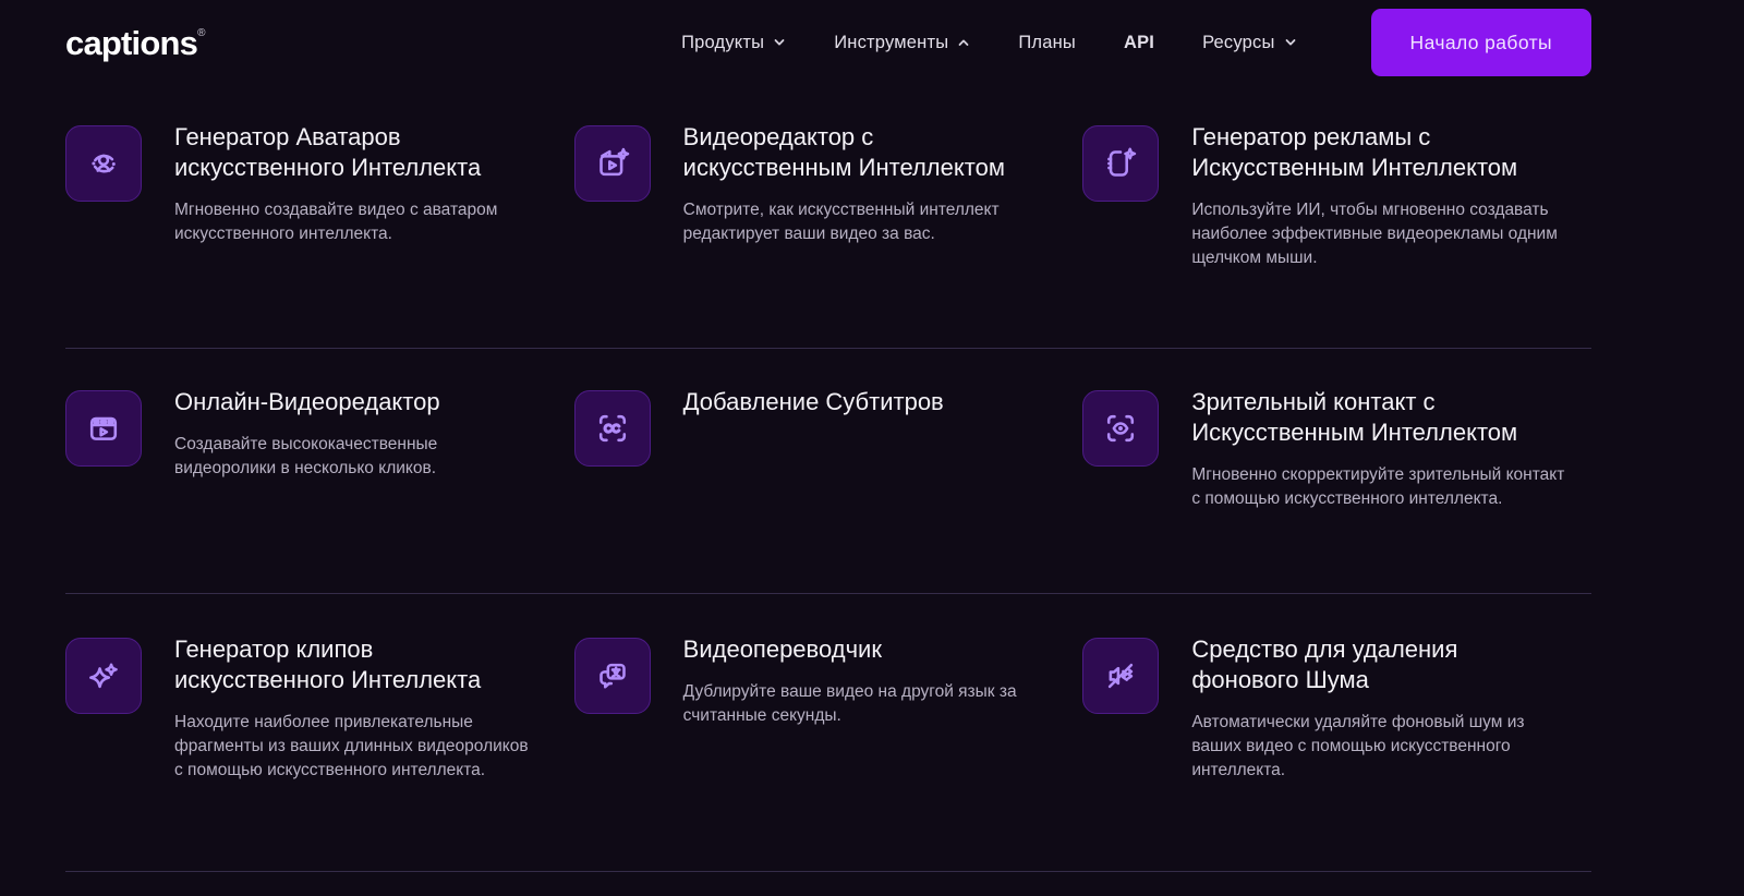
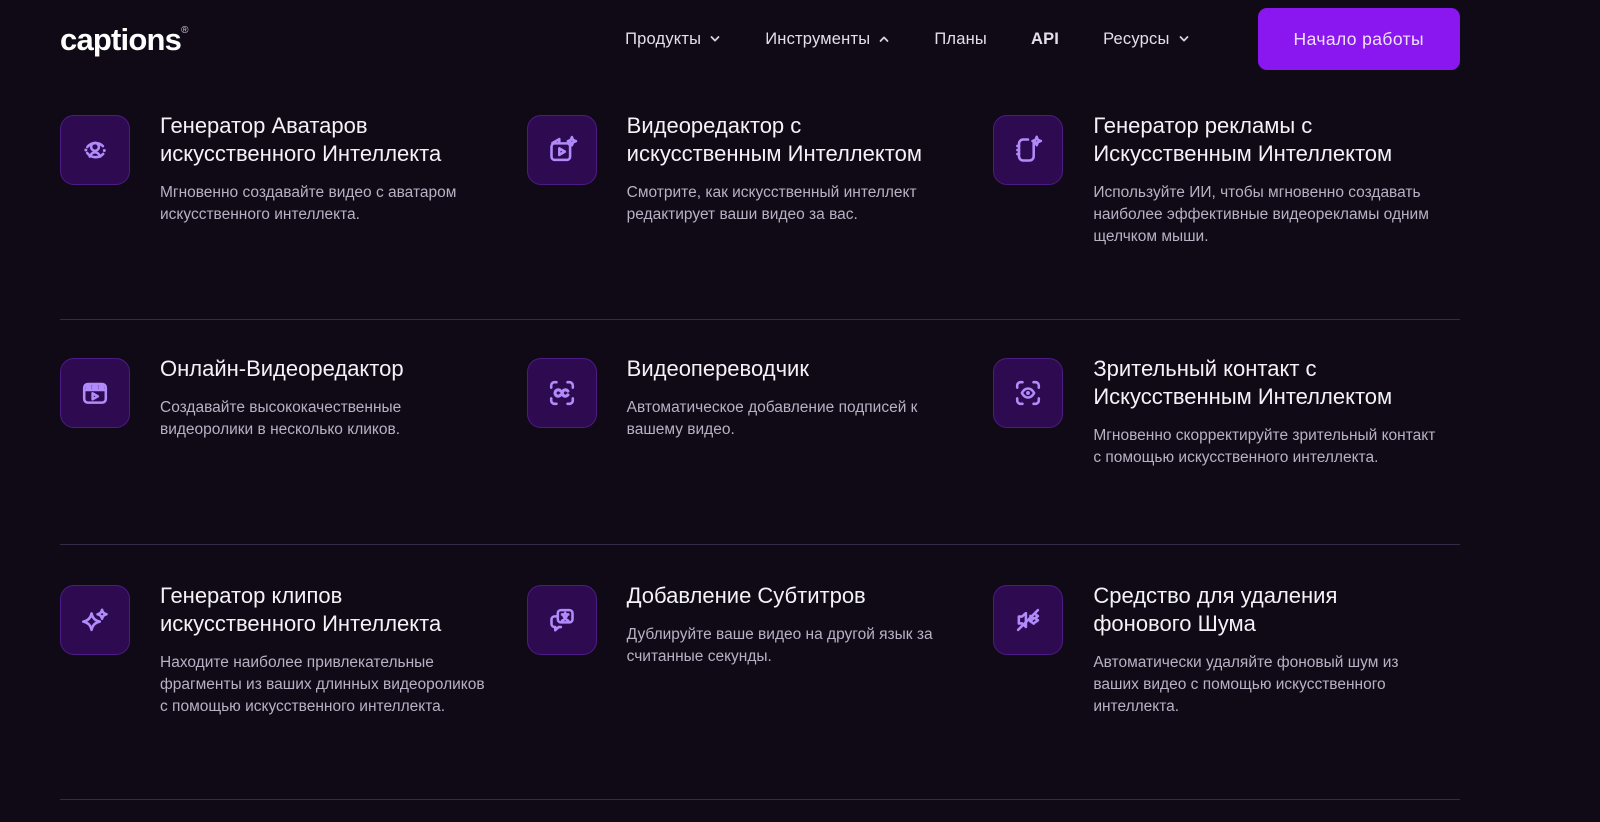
  captions®
  Продукты
  Инструменты
  Планы
  API
  Ресурсы
  Начало работы
  Генератор Аватаров
  искусственного Интеллекта
  Мгновенно создавайте видео с аватаром искусственного интеллекта.
  Видеоредактор с
  искусственным Интеллектом
  Смотрите, как искусственный интеллект редактирует ваши видео за вас.
  Генератор рекламы с
  Искусственным Интеллектом
  Используйте ИИ, чтобы мгновенно создавать
  наиболее эффективные видеорекламы одним щелчком мыши.
  Онлайн-Видеоредактор
  Создавайте высококачественные видеоролики в несколько кликов.
- Добавление Субтитров
+ Видеопереводчик
+ Автоматическое добавление подписей к вашему видео.
  Зрительный контакт с
  Искусственным Интеллектом
  Мгновенно скорректируйте зрительный контакт с помощью искусственного интеллекта.
  Генератор клипов
  искусственного Интеллекта
  Находите наиболее привлекательные фрагменты из ваших длинных видеороликов с помощью искусственного интеллекта.
- Видеопереводчик
+ Добавление Субтитров
  Дублируйте ваше видео на другой язык за считанные секунды.
  Средство для удаления
  фонового Шума
  Автоматически удаляйте фоновый шум из ваших видео с помощью искусственного интеллекта.
